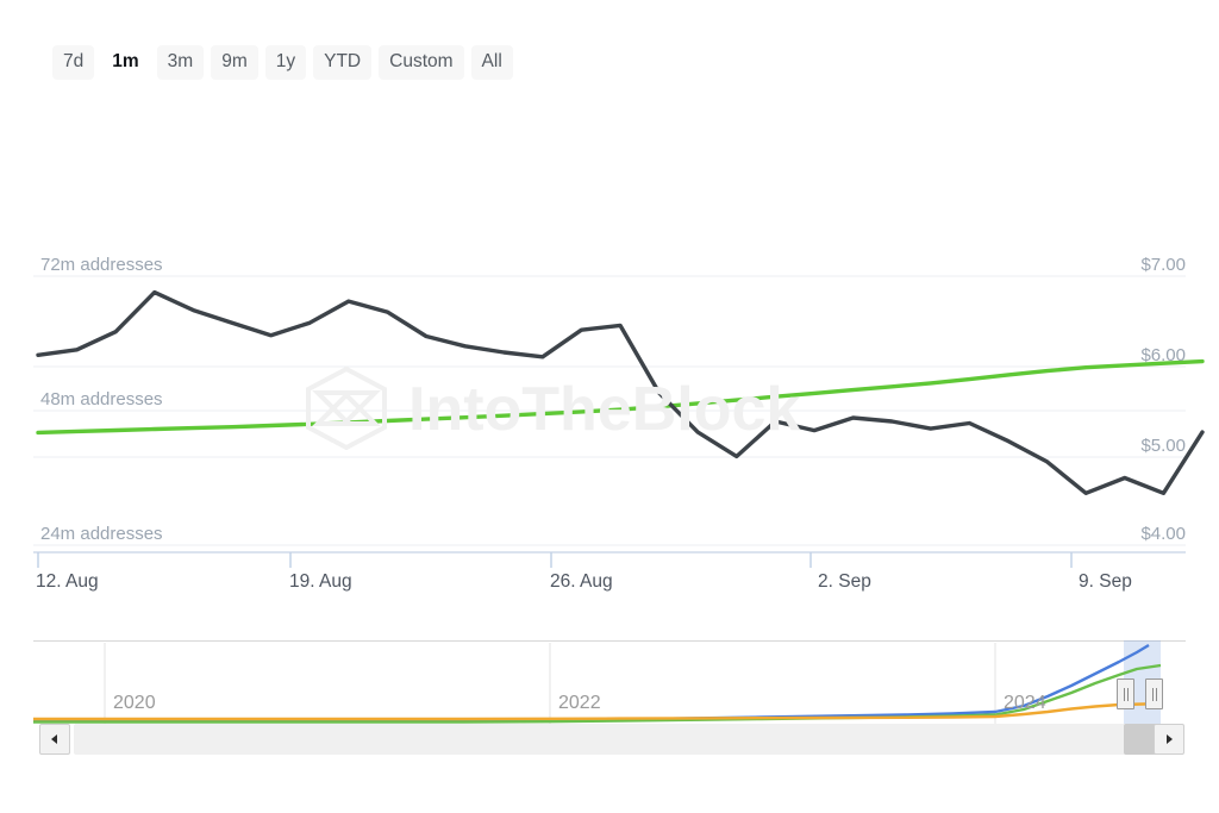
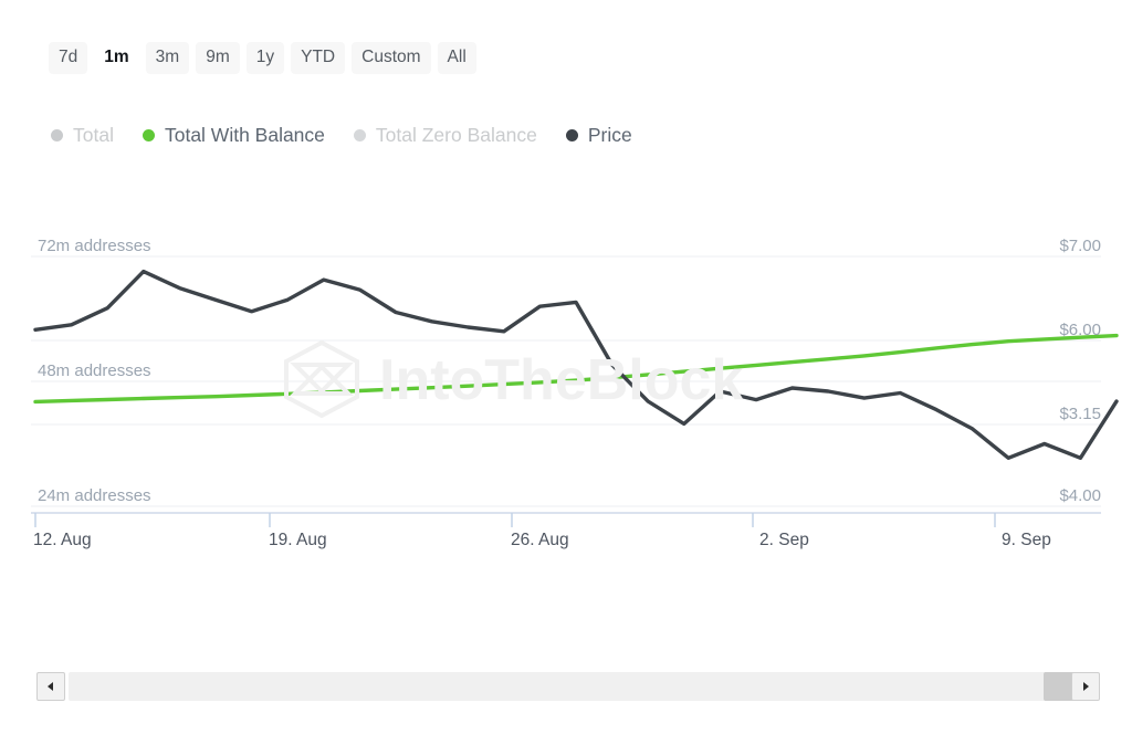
  7d
  1m
  3m
  9m
  1y
  YTD
  Custom
  All
+ Total
+ Total With Balance
+ Total Zero Balance
+ Price
  IntoTheBlock
  72m addresses
  48m addresses
  24m addresses
  $7.00
  $6.00
- $5.00
+ $3.15
  $4.00
  12. Aug
  19. Aug
  26. Aug
  2. Sep
  9. Sep
- 2020
- 2022
- 2024
